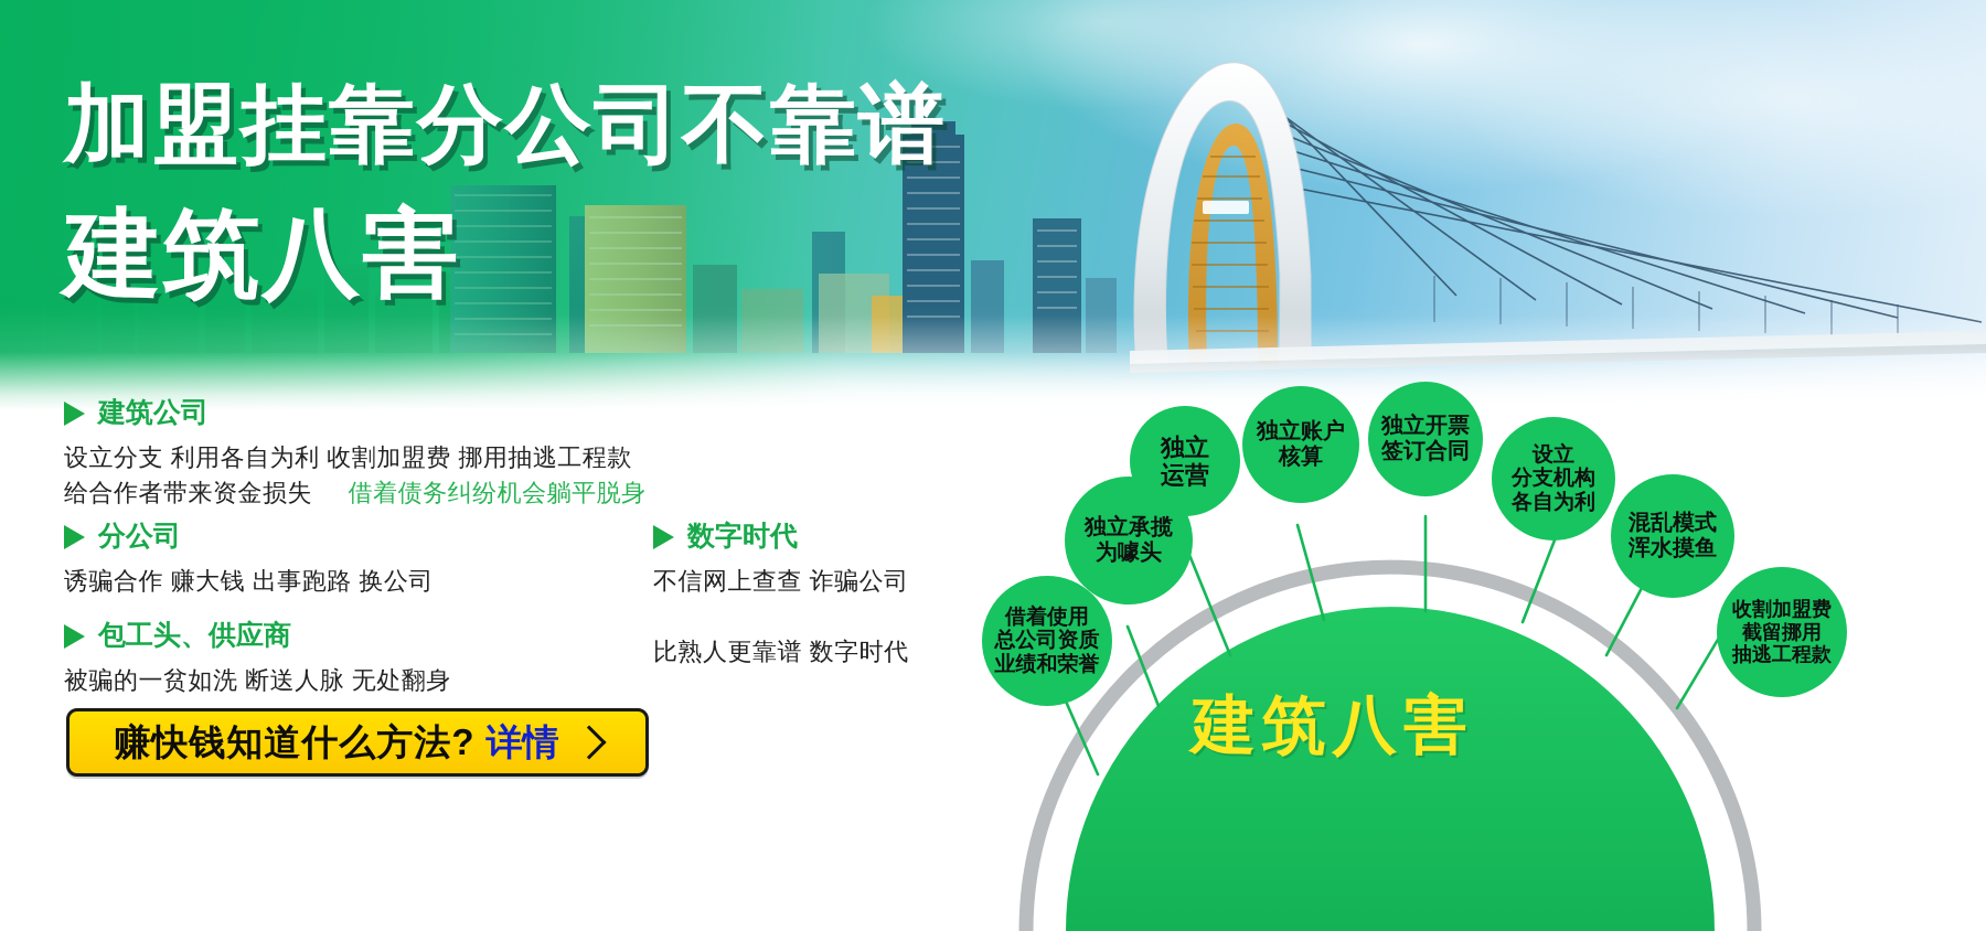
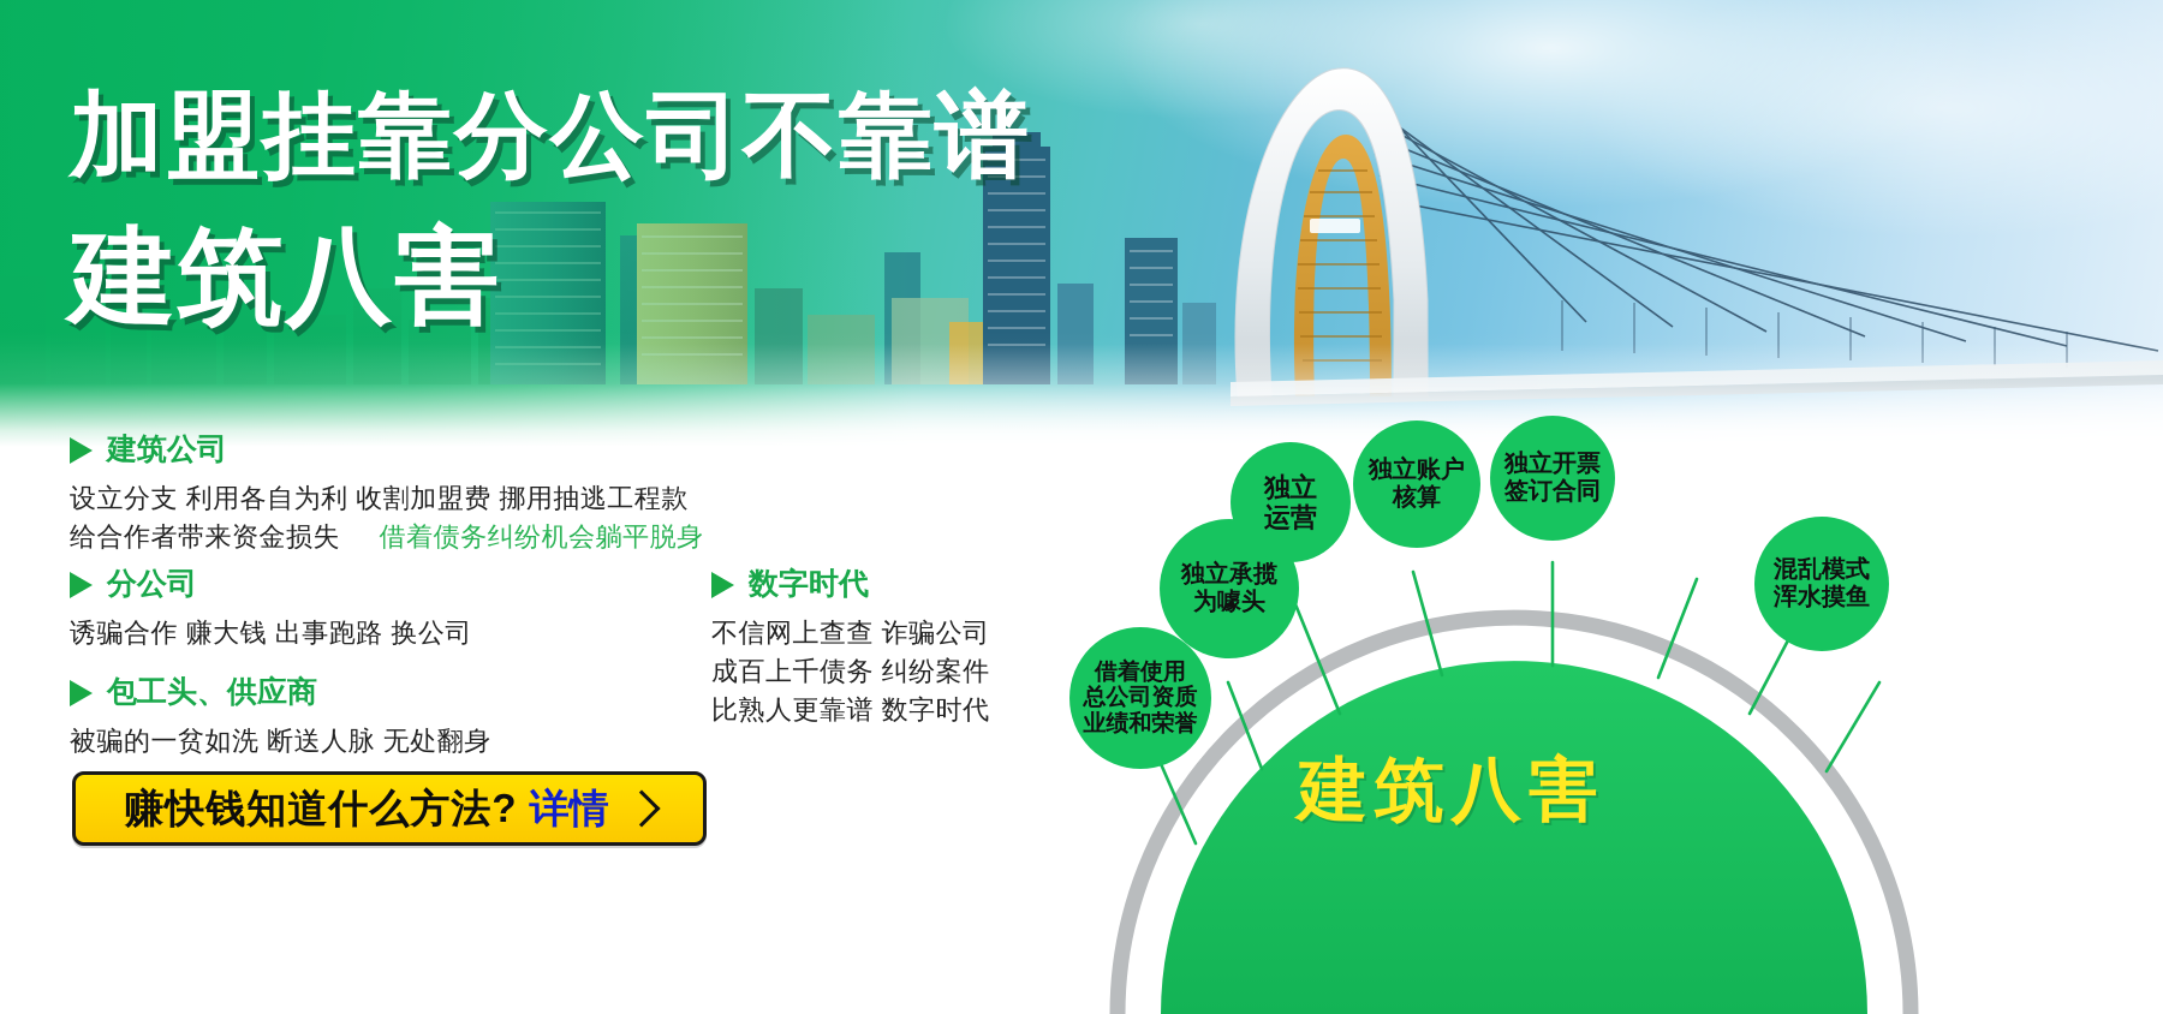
  加盟挂靠分公司不靠谱
  建筑八害
  建筑公司
  设立分支 利用各自为利 收割加盟费 挪用抽逃工程款
  给合作者带来资金损失 借着债务纠纷机会躺平脱身
  分公司
  诱骗合作 赚大钱 出事跑路 换公司
  包工头、供应商
  被骗的一贫如洗 断送人脉 无处翻身
  数字时代
  不信网上查查 诈骗公司
+ 成百上千债务 纠纷案件
  比熟人更靠谱 数字时代
  赚快钱知道什么方法?
  详情
  借着使用
  总公司资质
  业绩和荣誉
  独立承揽
  为噱头
  独立
  运营
  独立账户
  核算
  独立开票
  签订合同
- 设立
- 分支机构
- 各自为利
  混乱模式
  浑水摸鱼
- 收割加盟费
- 截留挪用
- 抽逃工程款
  建筑八害
